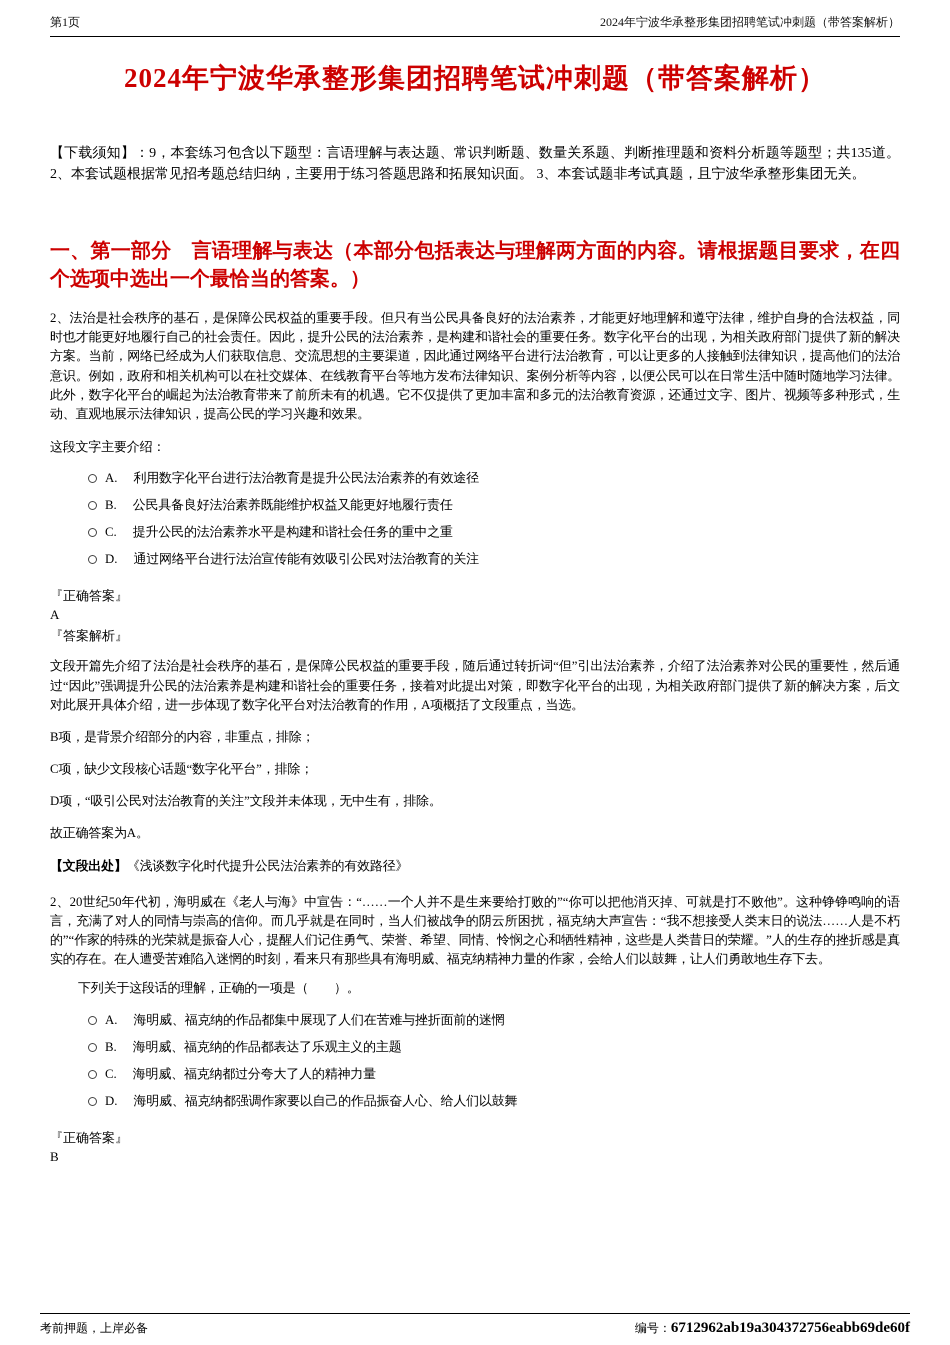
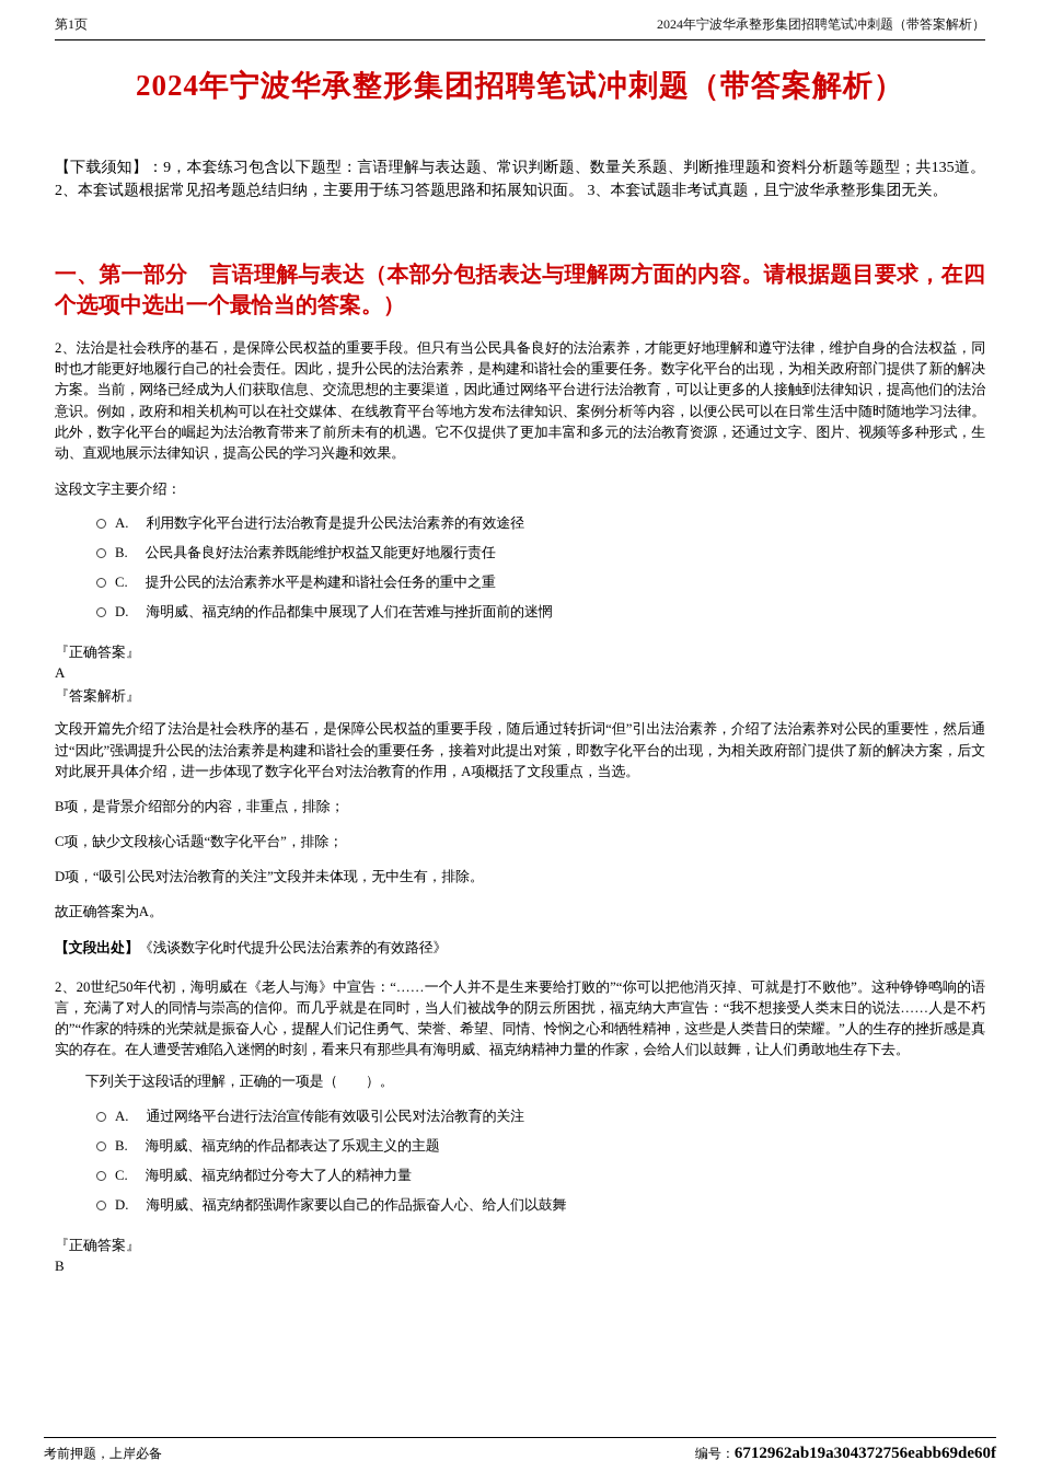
  第1页
  2024年宁波华承整形集团招聘笔试冲刺题（带答案解析）
  2024年宁波华承整形集团招聘笔试冲刺题（带答案解析）
  【下载须知】：9，本套练习包含以下题型：言语理解与表达题、常识判断题、数量关系题、判断推理题和资料分析题等题型；共135道。2、本套试题根据常见招考题总结归纳，主要用于练习答题思路和拓展知识面。 3、本套试题非考试真题，且宁波华承整形集团无关。
  一、第一部分 言语理解与表达（本部分包括表达与理解两方面的内容。请根据题目要求，在四个选项中选出一个最恰当的答案。）
  2、法治是社会秩序的基石，是保障公民权益的重要手段。但只有当公民具备良好的法治素养，才能更好地理解和遵守法律，维护自身的合法权益，同时也才能更好地履行自己的社会责任。因此，提升公民的法治素养，是构建和谐社会的重要任务。数字化平台的出现，为相关政府部门提供了新的解决方案。当前，网络已经成为人们获取信息、交流思想的主要渠道，因此通过网络平台进行法治教育，可以让更多的人接触到法律知识，提高他们的法治意识。例如，政府和相关机构可以在社交媒体、在线教育平台等地方发布法律知识、案例分析等内容，以便公民可以在日常生活中随时随地学习法律。此外，数字化平台的崛起为法治教育带来了前所未有的机遇。它不仅提供了更加丰富和多元的法治教育资源，还通过文字、图片、视频等多种形式，生动、直观地展示法律知识，提高公民的学习兴趣和效果。
  这段文字主要介绍：
  A.
  利用数字化平台进行法治教育是提升公民法治素养的有效途径
  B.
  公民具备良好法治素养既能维护权益又能更好地履行责任
  C.
  提升公民的法治素养水平是构建和谐社会任务的重中之重
  D.
- 通过网络平台进行法治宣传能有效吸引公民对法治教育的关注
+ 海明威、福克纳的作品都集中展现了人们在苦难与挫折面前的迷惘
  『正确答案』
  A
  『答案解析』
  文段开篇先介绍了法治是社会秩序的基石，是保障公民权益的重要手段，随后通过转折词“但”引出法治素养，介绍了法治素养对公民的重要性，然后通过“因此”强调提升公民的法治素养是构建和谐社会的重要任务，接着对此提出对策，即数字化平台的出现，为相关政府部门提供了新的解决方案，后文对此展开具体介绍，进一步体现了数字化平台对法治教育的作用，A项概括了文段重点，当选。
  B项，是背景介绍部分的内容，非重点，排除；
  C项，缺少文段核心话题“数字化平台”，排除；
  D项，“吸引公民对法治教育的关注”文段并未体现，无中生有，排除。
  故正确答案为A。
  【文段出处】《浅谈数字化时代提升公民法治素养的有效路径》
  2、20世纪50年代初，海明威在《老人与海》中宣告：“……一个人并不是生来要给打败的”“你可以把他消灭掉、可就是打不败他”。这种铮铮鸣响的语言，充满了对人的同情与崇高的信仰。而几乎就是在同时，当人们被战争的阴云所困扰，福克纳大声宣告：“我不想接受人类末日的说法……人是不朽的”“作家的特殊的光荣就是振奋人心，提醒人们记住勇气、荣誉、希望、同情、怜悯之心和牺牲精神，这些是人类昔日的荣耀。”人的生存的挫折感是真实的存在。在人遭受苦难陷入迷惘的时刻，看来只有那些具有海明威、福克纳精神力量的作家，会给人们以鼓舞，让人们勇敢地生存下去。
  下列关于这段话的理解，正确的一项是（ ）。
  A.
- 海明威、福克纳的作品都集中展现了人们在苦难与挫折面前的迷惘
+ 通过网络平台进行法治宣传能有效吸引公民对法治教育的关注
  B.
  海明威、福克纳的作品都表达了乐观主义的主题
  C.
  海明威、福克纳都过分夸大了人的精神力量
  D.
  海明威、福克纳都强调作家要以自己的作品振奋人心、给人们以鼓舞
  『正确答案』
  B
  考前押题，上岸必备
  编号：
  6712962ab19a304372756eabb69de60f
